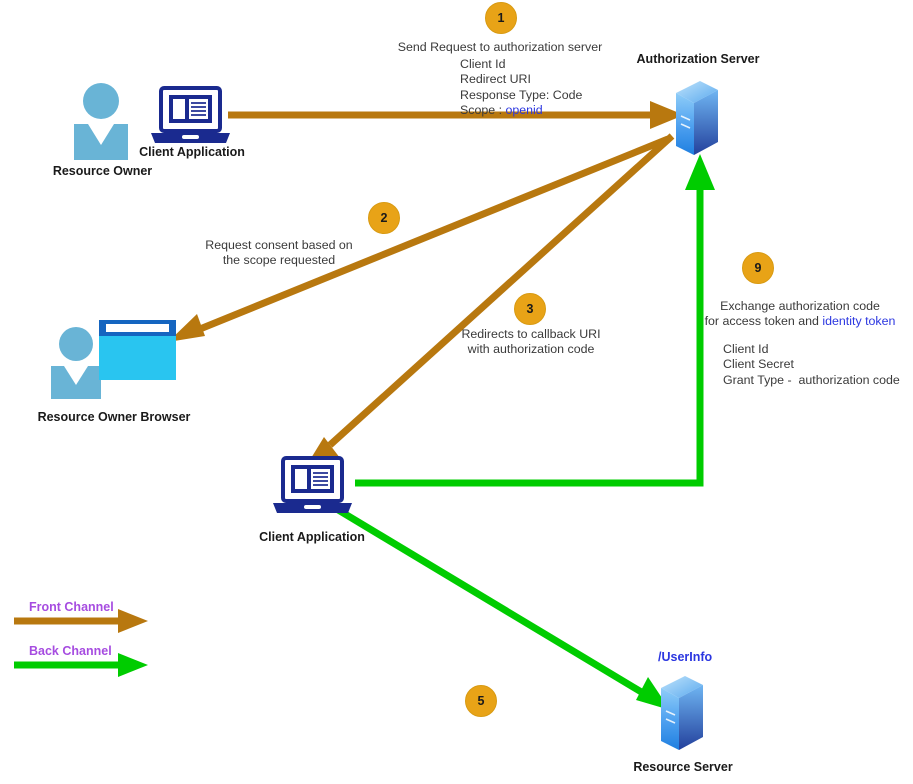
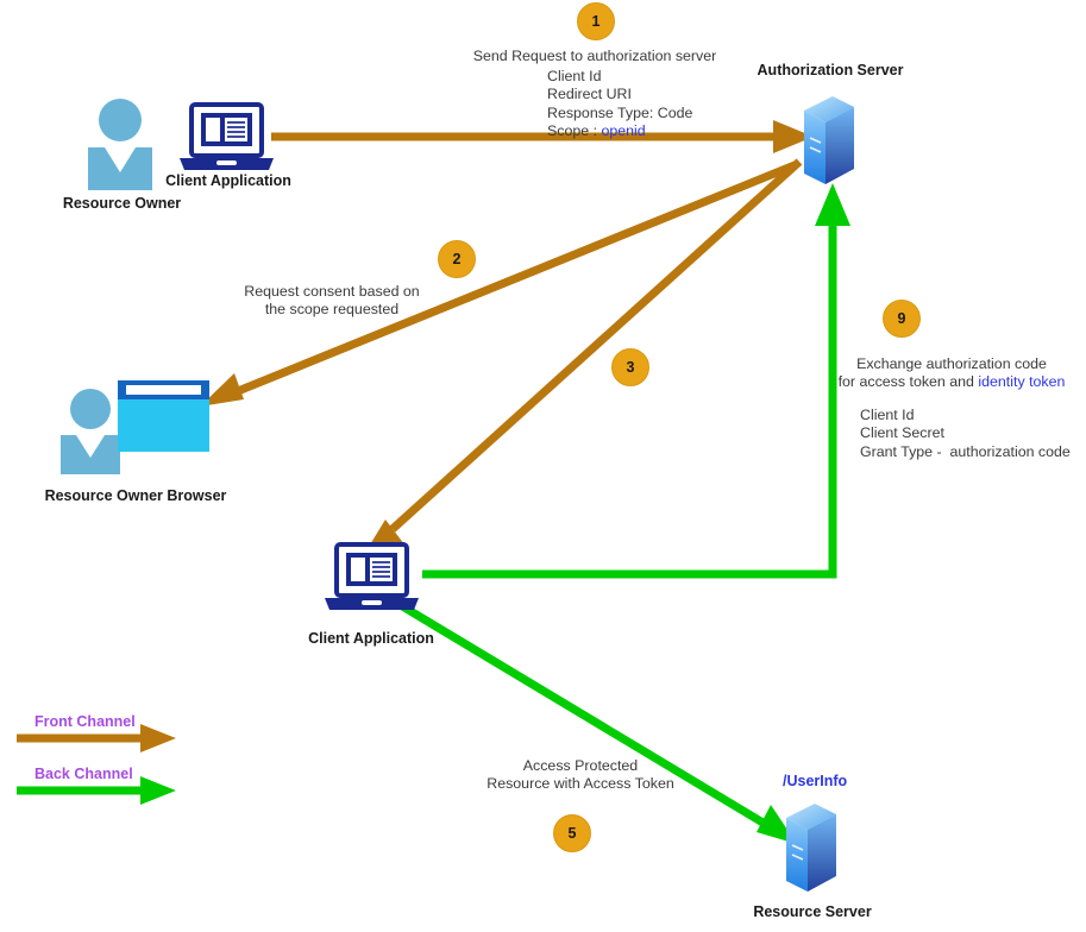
  Resource Owner
  Client Application
  Authorization Server
  Resource Owner Browser
  Client Application
  Resource Server
  /UserInfo
  1
  2
  3
  9
  5
  Send Request to authorization server
  Client Id
  Redirect URI
  Response Type: Code
  Scope : openid
  Request consent based on
  the scope requested
- Redirects to callback URI
- with authorization code
  Exchange authorization code
  for access token and identity token
  Client Id
  Client Secret
  Grant Type - authorization code
+ Access Protected
+ Resource with Access Token
  Front Channel
  Back Channel
